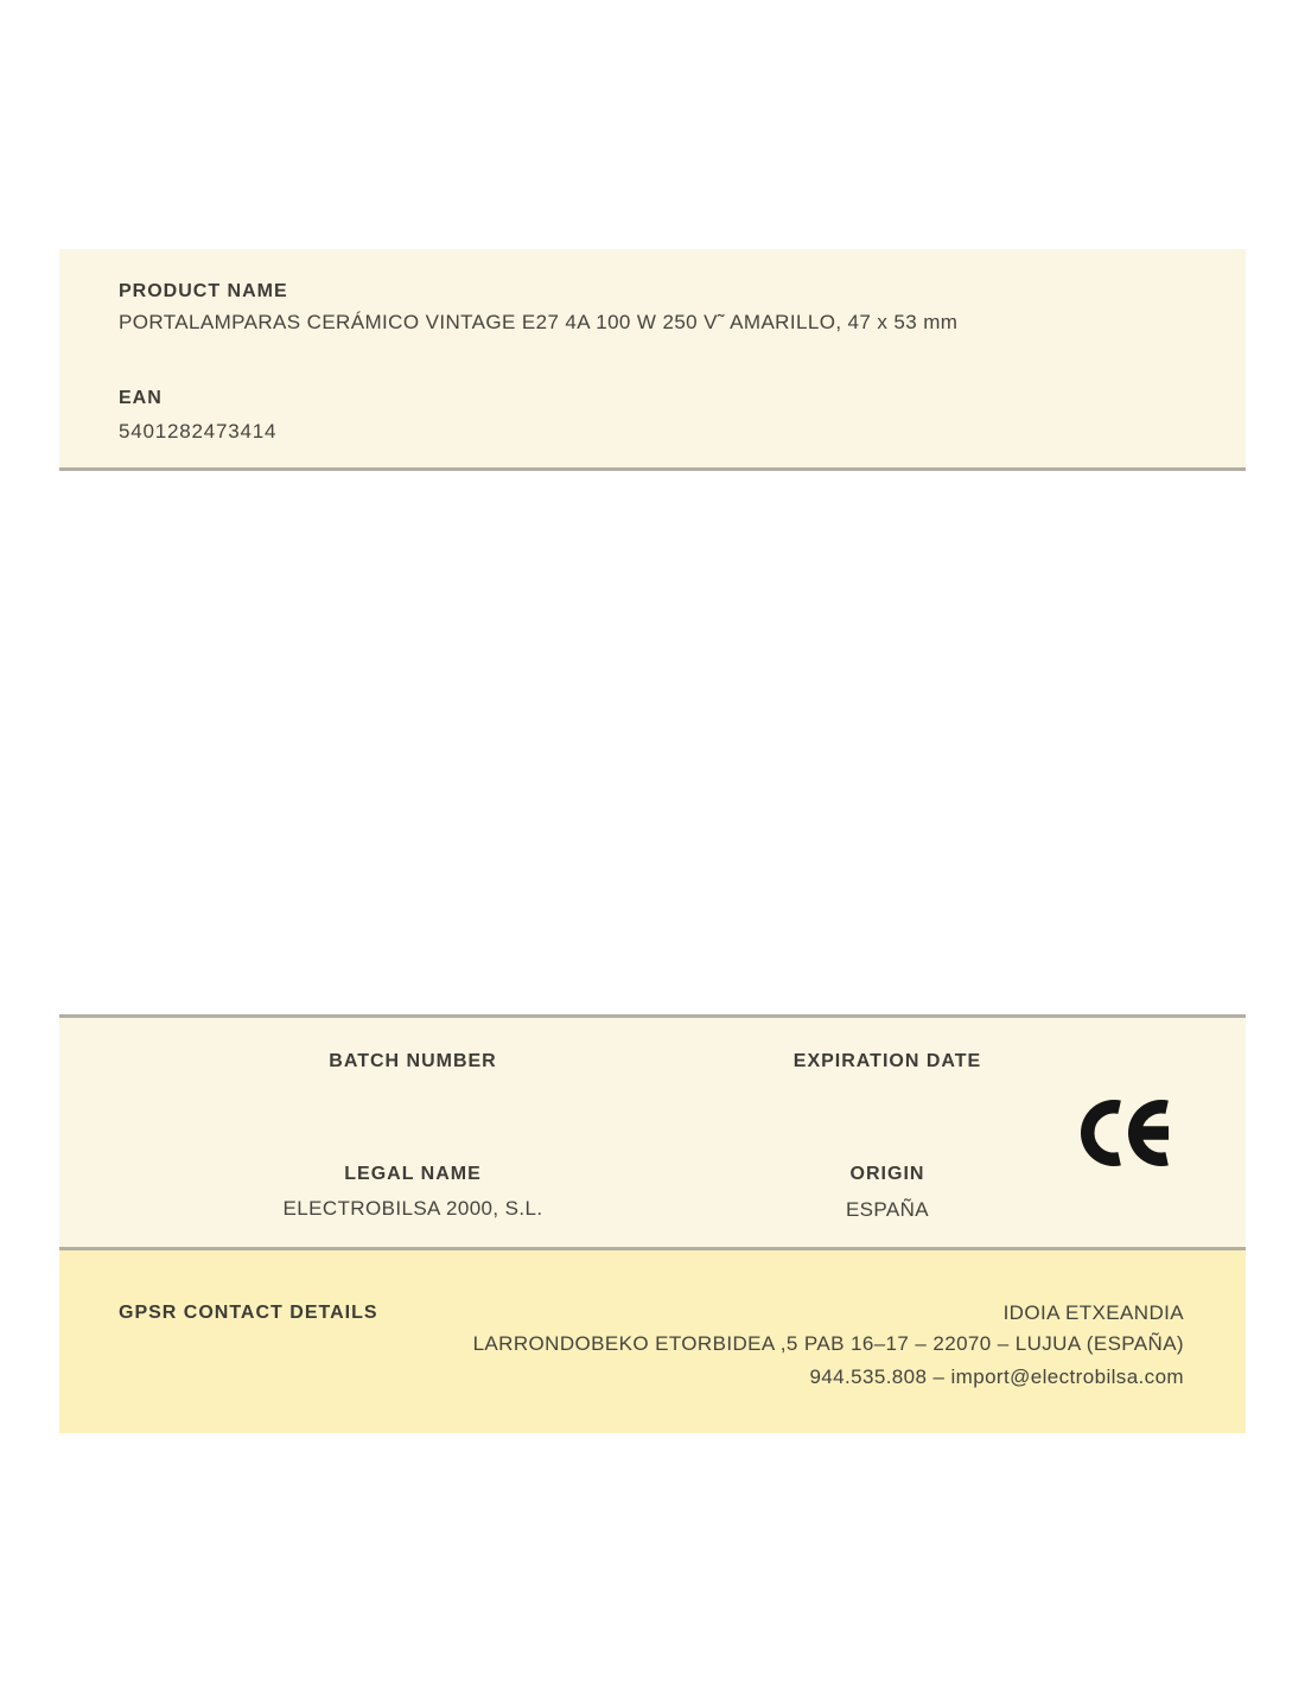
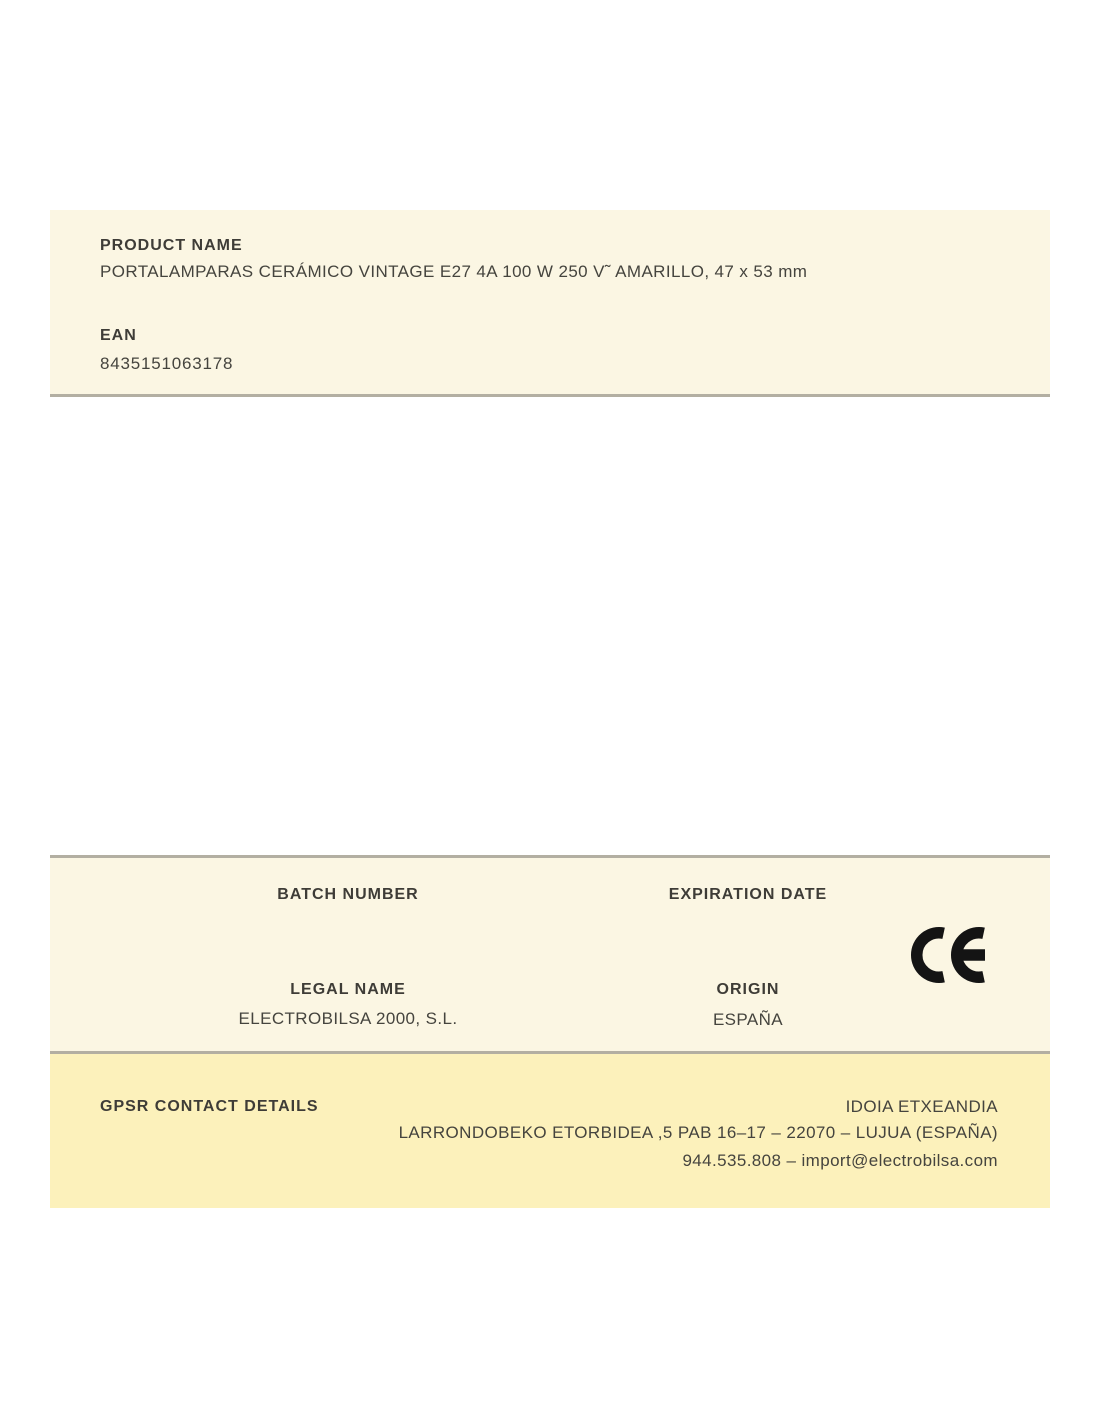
  PRODUCT NAME
  PORTALAMPARAS CERÁMICO VINTAGE E27 4A 100 W 250 V˜ AMARILLO, 47 x 53 mm
  EAN
- 5401282473414
+ 8435151063178
  BATCH NUMBER
  EXPIRATION DATE
  LEGAL NAME
  ELECTROBILSA 2000, S.L.
  ORIGIN
  ESPAÑA
  GPSR CONTACT DETAILS
  IDOIA ETXEANDIA
  LARRONDOBEKO ETORBIDEA ,5 PAB 16–17 – 22070 – LUJUA (ESPAÑA)
  944.535.808 – import@electrobilsa.com
